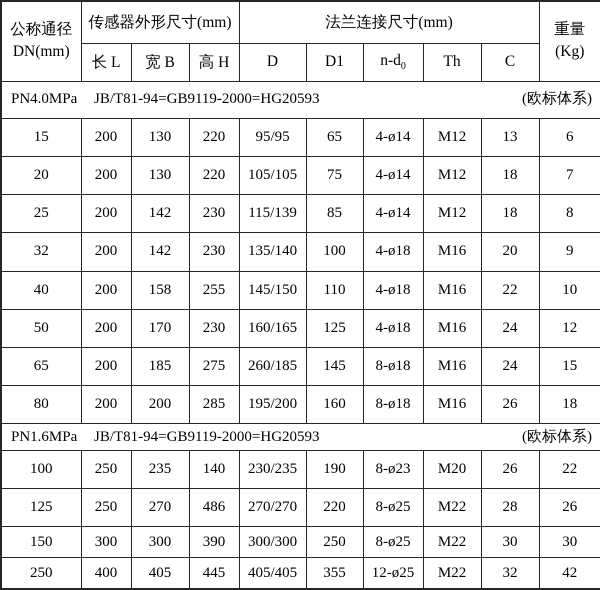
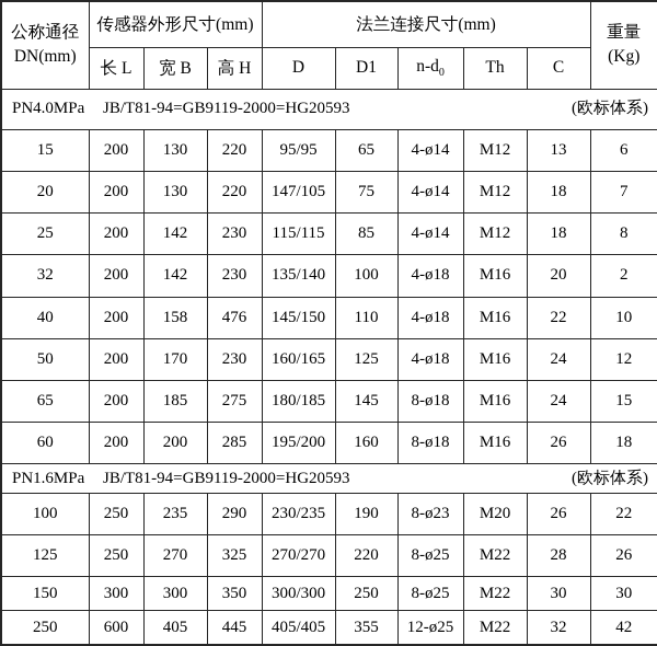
  公称通径 DN(mm)	传感器外形尺寸(mm)	法兰连接尺寸(mm)	重量 (Kg)
  长 L	宽 B	高 H	D	D1	n-d0	Th	C
  PN4.0MPa JB/T81-94=GB9119-2000=HG20593 (欧标体系)
  15	200	130	220	95/95	65	4-ø14	M12	13	6
- 20	200	130	220	105/105	75	4-ø14	M12	18	7
+ 20	200	130	220	147/105	75	4-ø14	M12	18	7
- 25	200	142	230	115/139	85	4-ø14	M12	18	8
+ 25	200	142	230	115/115	85	4-ø14	M12	18	8
- 32	200	142	230	135/140	100	4-ø18	M16	20	9
+ 32	200	142	230	135/140	100	4-ø18	M16	20	2
- 40	200	158	255	145/150	110	4-ø18	M16	22	10
+ 40	200	158	476	145/150	110	4-ø18	M16	22	10
  50	200	170	230	160/165	125	4-ø18	M16	24	12
- 65	200	185	275	260/185	145	8-ø18	M16	24	15
+ 65	200	185	275	180/185	145	8-ø18	M16	24	15
- 80	200	200	285	195/200	160	8-ø18	M16	26	18
+ 60	200	200	285	195/200	160	8-ø18	M16	26	18
  PN1.6MPa JB/T81-94=GB9119-2000=HG20593 (欧标体系)
- 100	250	235	140	230/235	190	8-ø23	M20	26	22
+ 100	250	235	290	230/235	190	8-ø23	M20	26	22
- 125	250	270	486	270/270	220	8-ø25	M22	28	26
+ 125	250	270	325	270/270	220	8-ø25	M22	28	26
- 150	300	300	390	300/300	250	8-ø25	M22	30	30
+ 150	300	300	350	300/300	250	8-ø25	M22	30	30
- 250	400	405	445	405/405	355	12-ø25	M22	32	42
+ 250	600	405	445	405/405	355	12-ø25	M22	32	42
